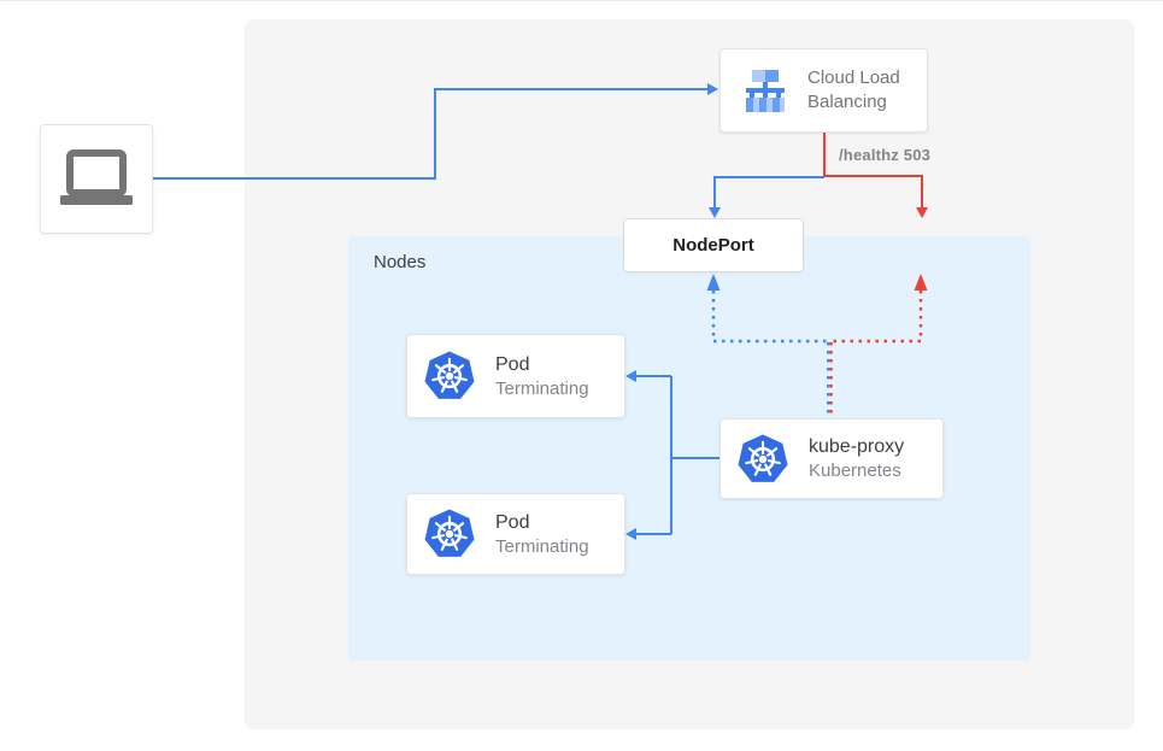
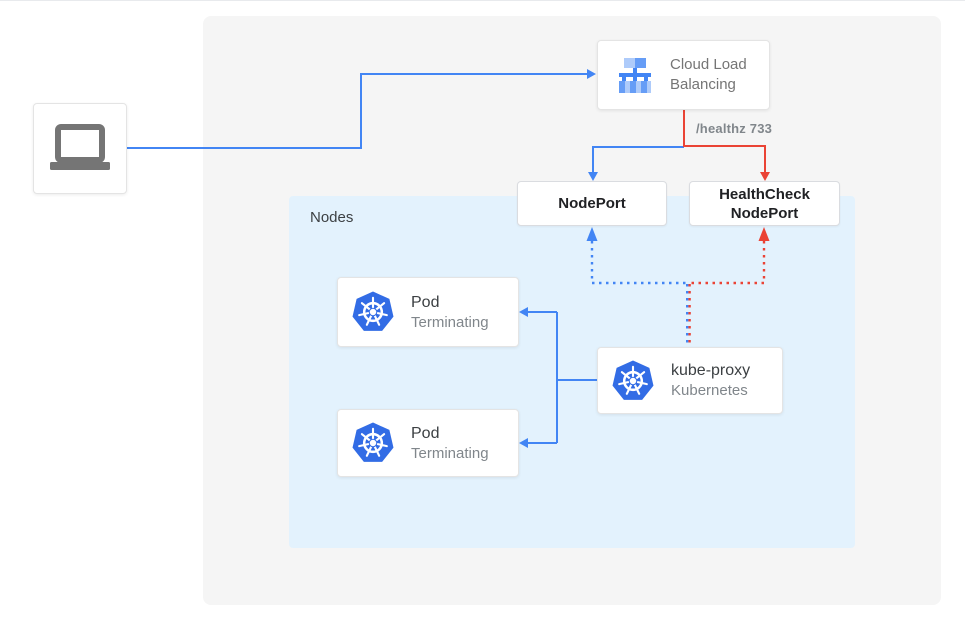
  Cloud Load Balancing
- /healthz 503
+ /healthz 733
  NodePort
+ HealthCheck NodePort
  Nodes
  Pod
  Terminating
  Pod
  Terminating
  kube-proxy
  Kubernetes
